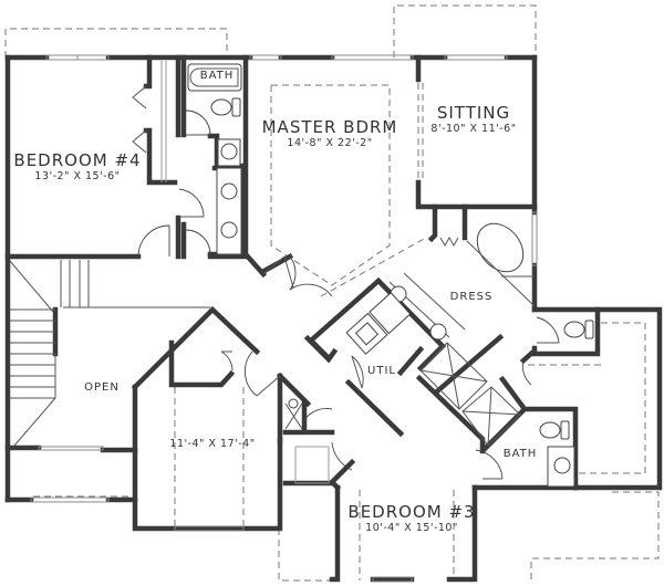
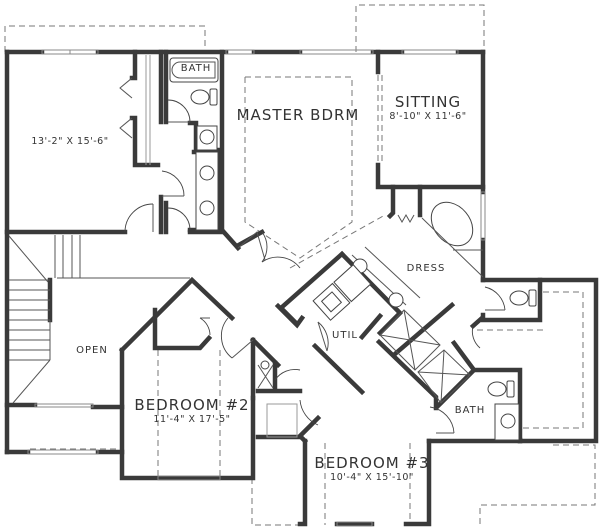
- BEDROOM #4
  13'-2" X 15'-6"
  MASTER BDRM
- 14'-8" X 22'-2"
  SITTING
  8'-10" X 11'-6"
+ BEDROOM #2
- 11'-4" X 17'-4"
+ 11'-4" X 17'-5"
  BEDROOM #3
  10'-4" X 15'-10"
  BATH
  DRESS
  UTIL
  OPEN
  BATH
